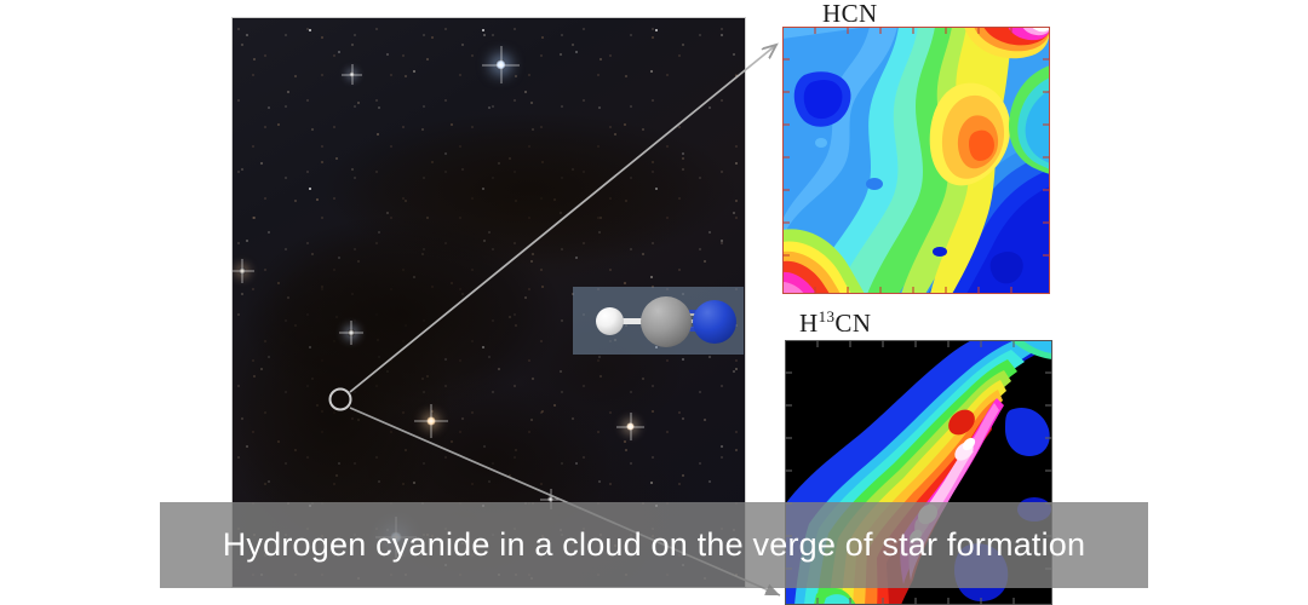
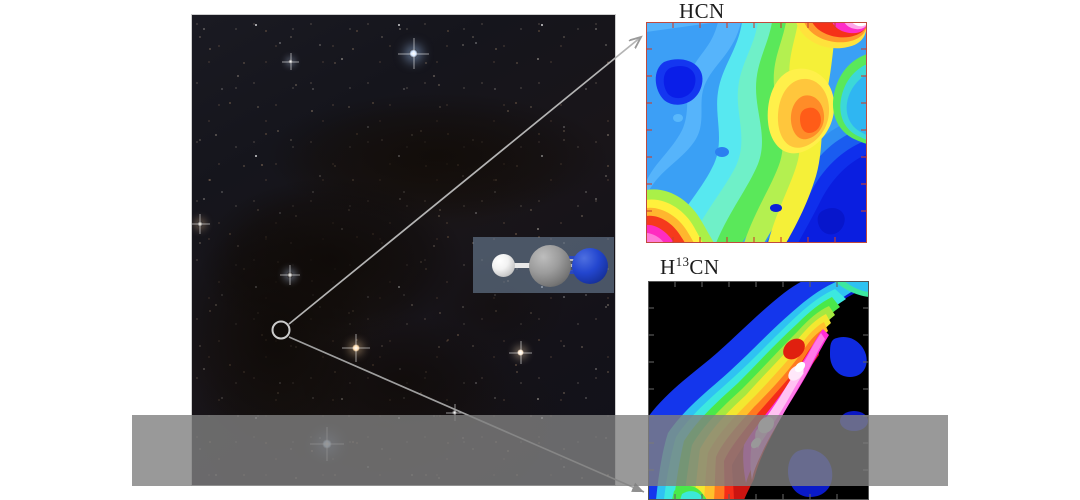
  HCN
  H13CN
- Hydrogen cyanide in a cloud on the verge of star formation
